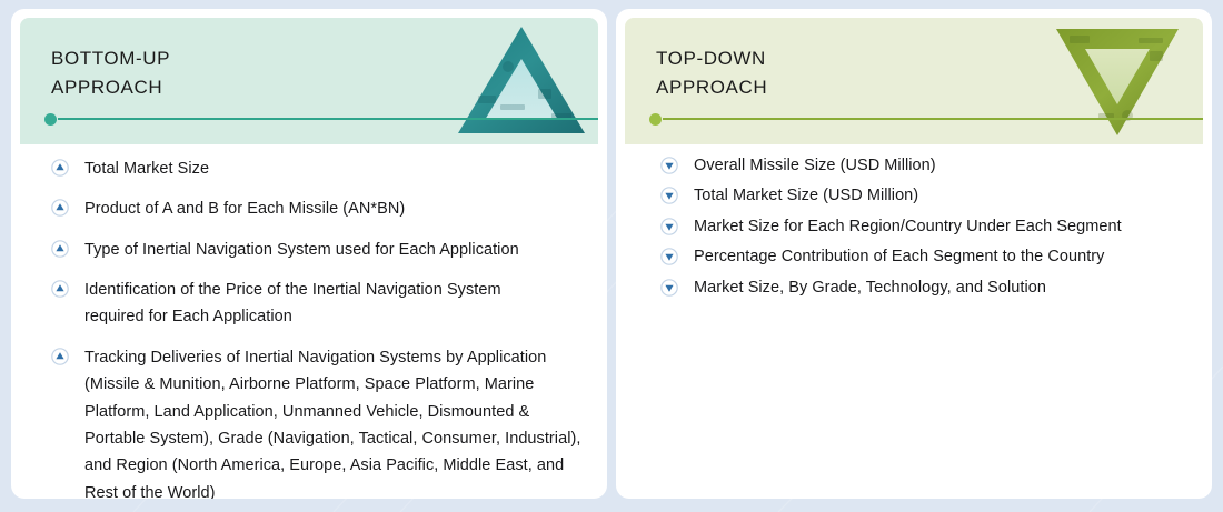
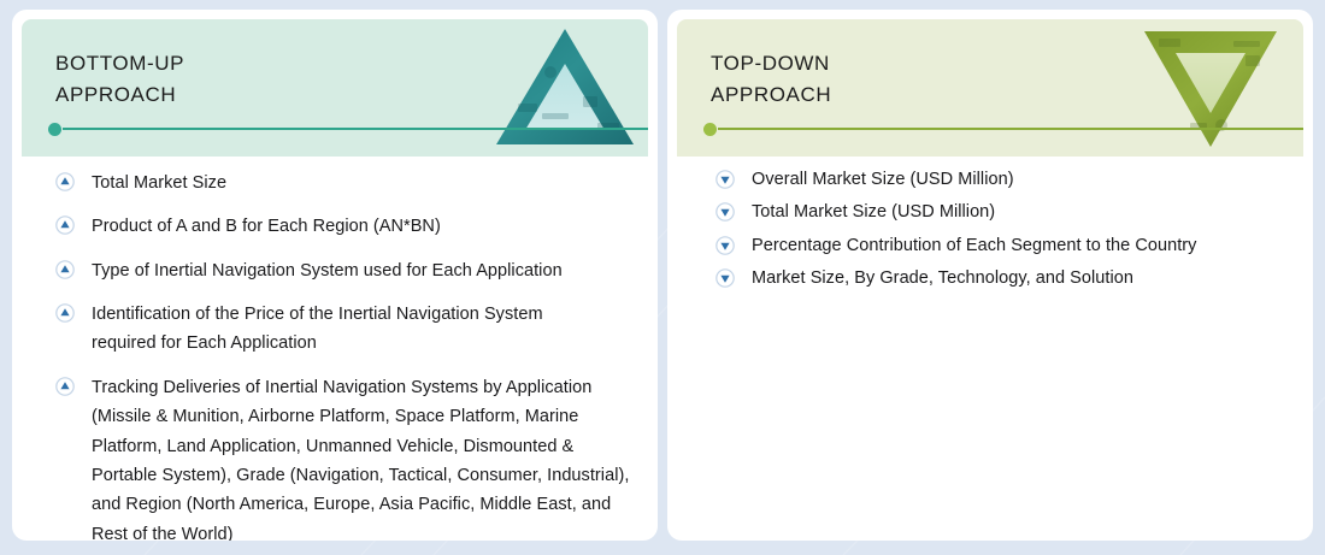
  BOTTOM-UP
  APPROACH
  Total Market Size
- Product of A and B for Each Missile (AN*BN)
+ Product of A and B for Each Region (AN*BN)
  Type of Inertial Navigation System used for Each Application
  Identification of the Price of the Inertial Navigation System required for Each Application
  Tracking Deliveries of Inertial Navigation Systems by Application (Missile & Munition, Airborne Platform, Space Platform, Marine Platform, Land Application, Unmanned Vehicle, Dismounted & Portable System), Grade (Navigation, Tactical, Consumer, Industrial), and Region (North America, Europe, Asia Pacific, Middle East, and Rest of the World)
  TOP-DOWN
  APPROACH
- Overall Missile Size (USD Million)
+ Overall Market Size (USD Million)
  Total Market Size (USD Million)
- Market Size for Each Region/Country Under Each Segment
  Percentage Contribution of Each Segment to the Country
  Market Size, By Grade, Technology, and Solution
